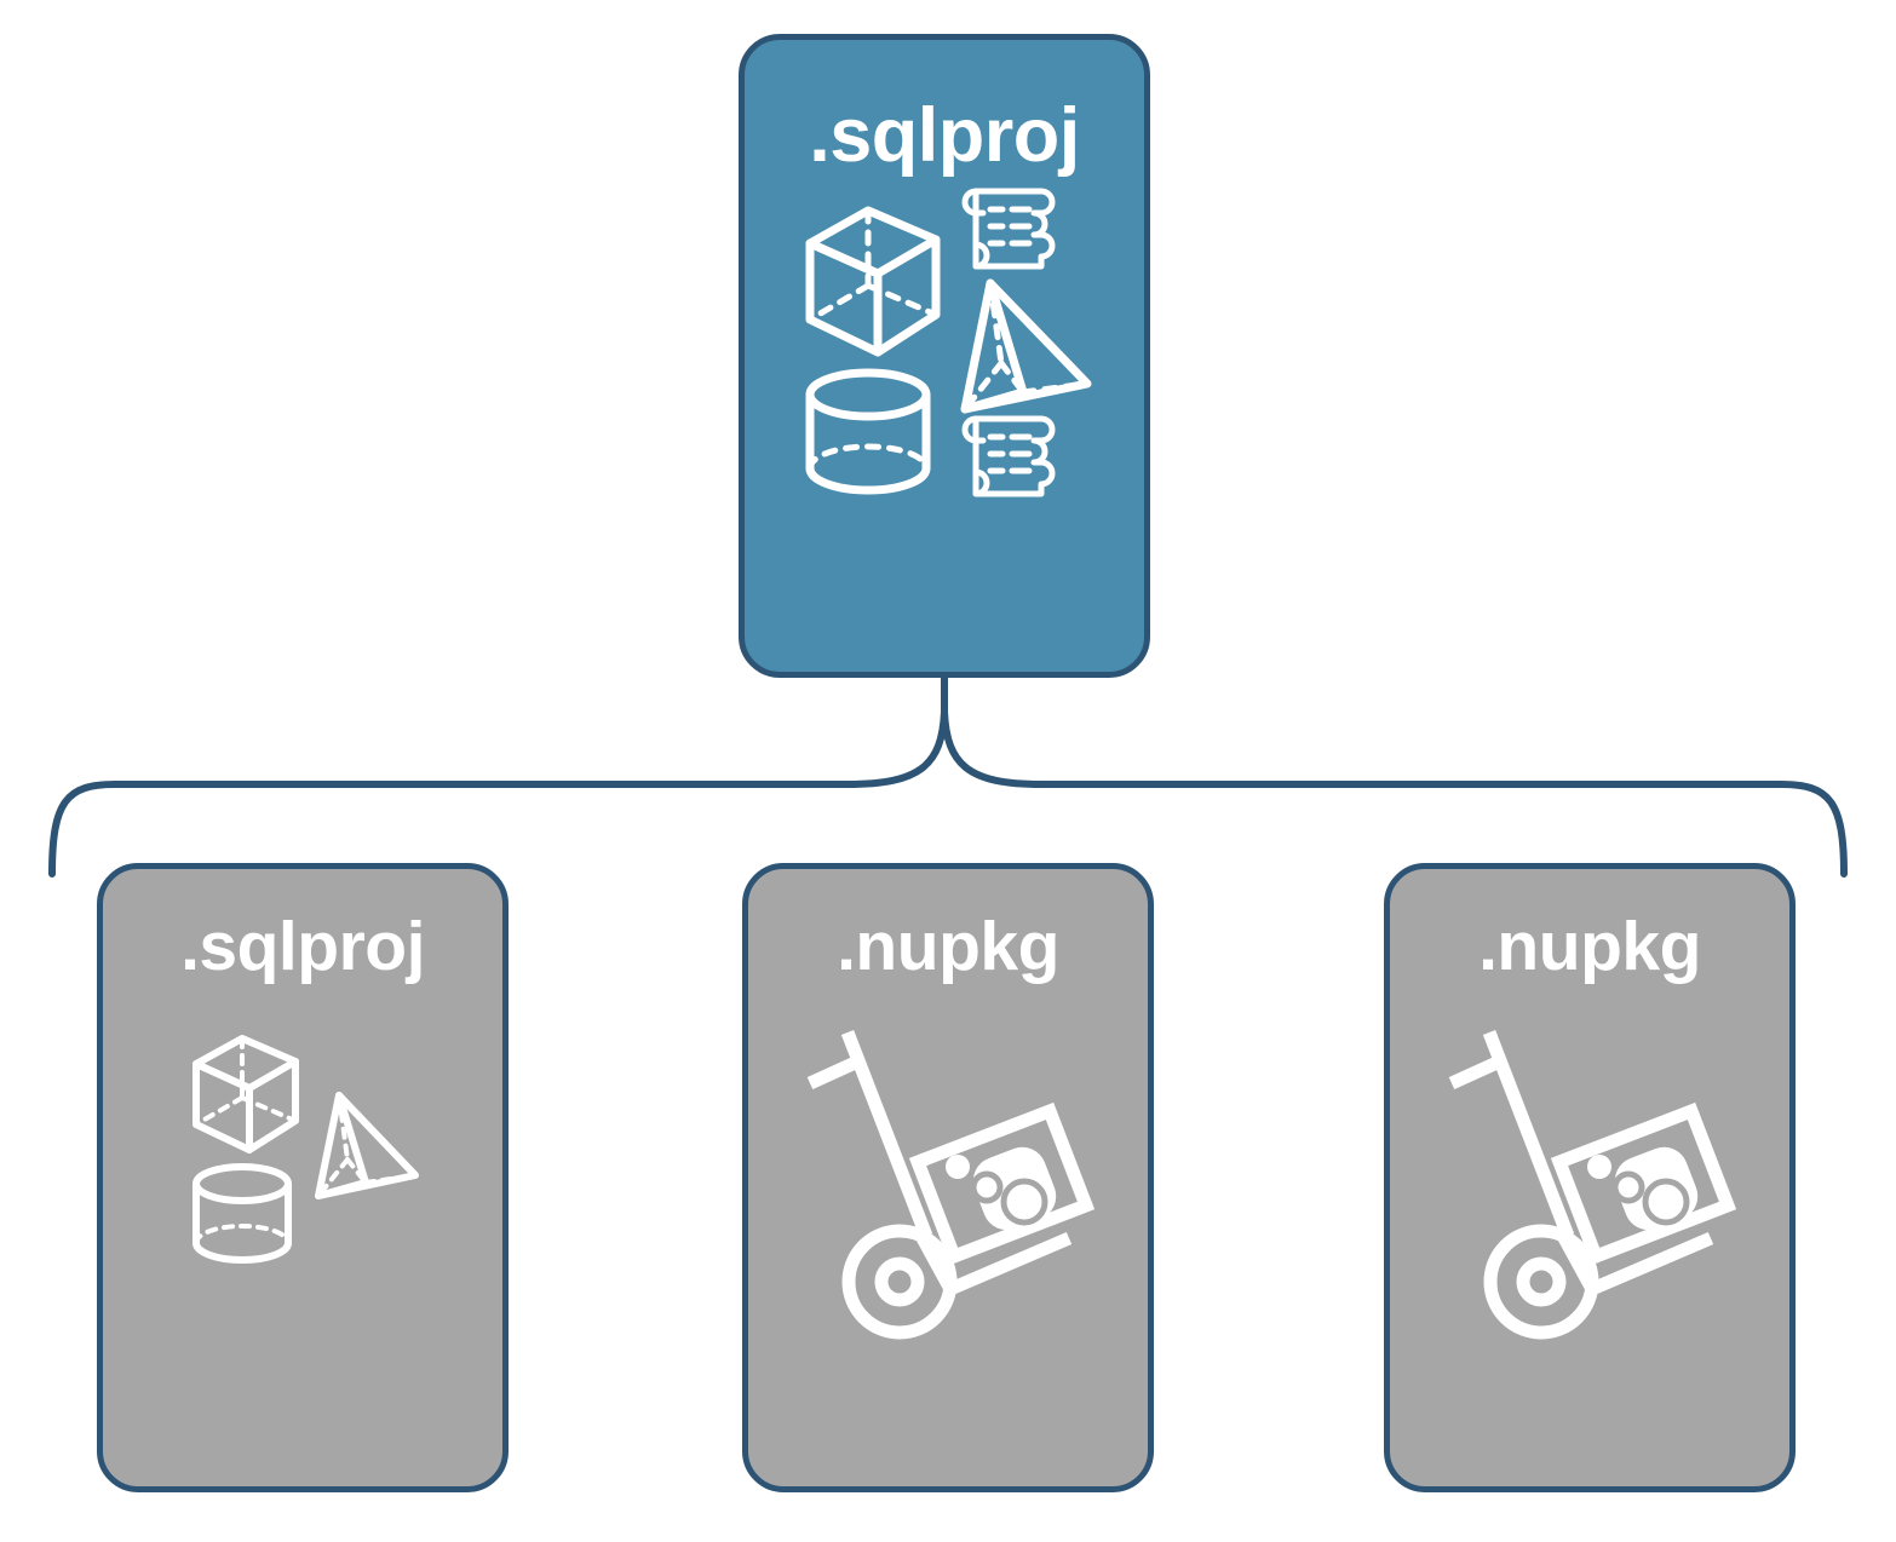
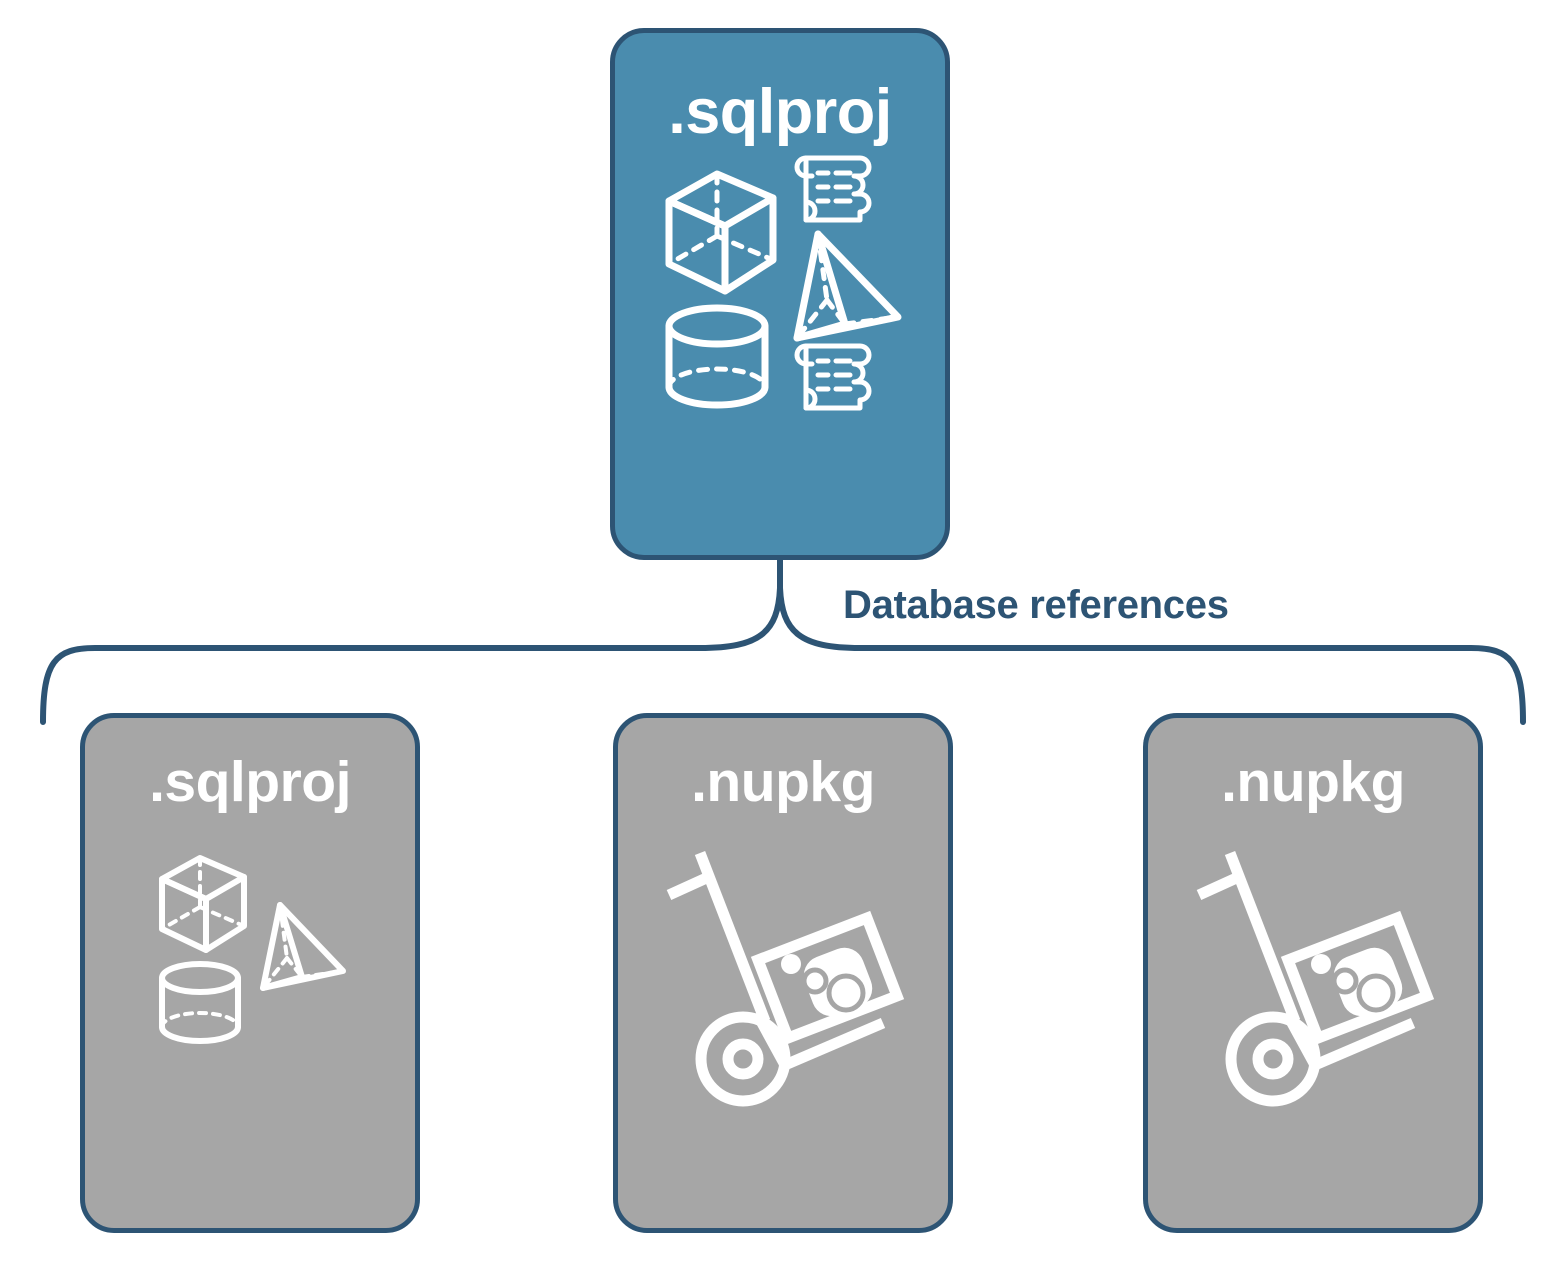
  .sqlproj
+ Database references
  .sqlproj
  .nupkg
  .nupkg
